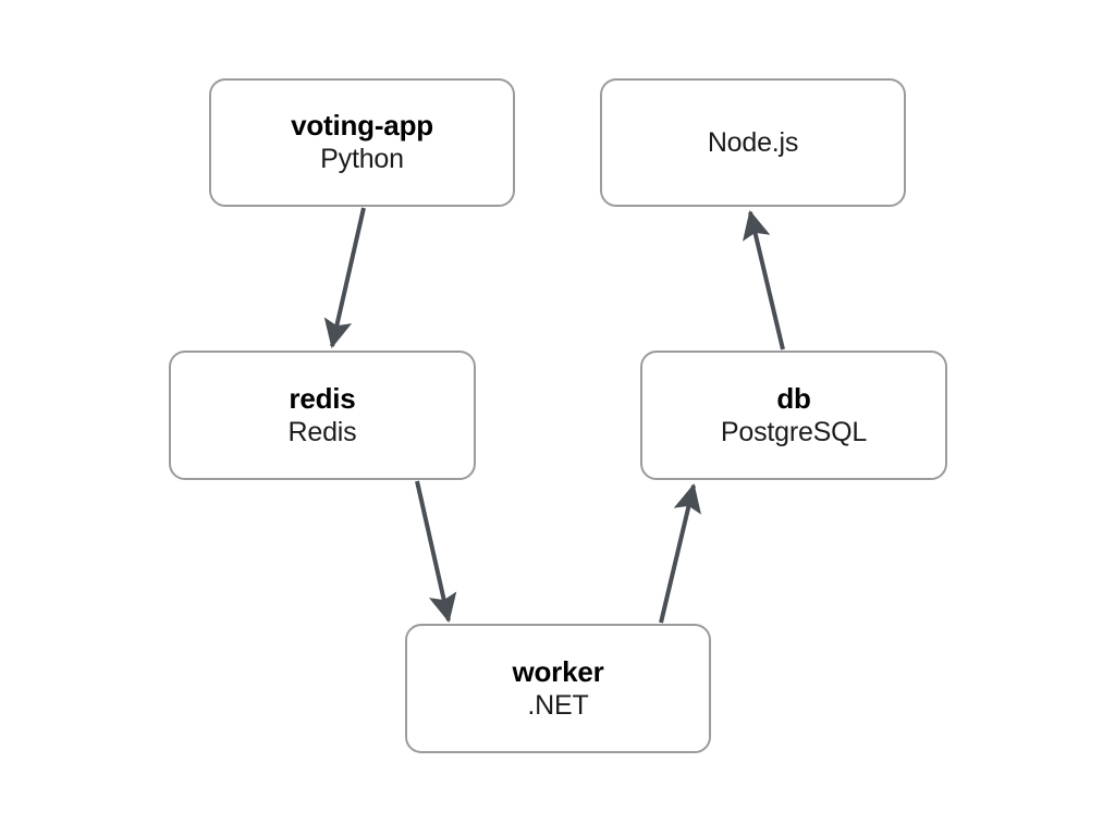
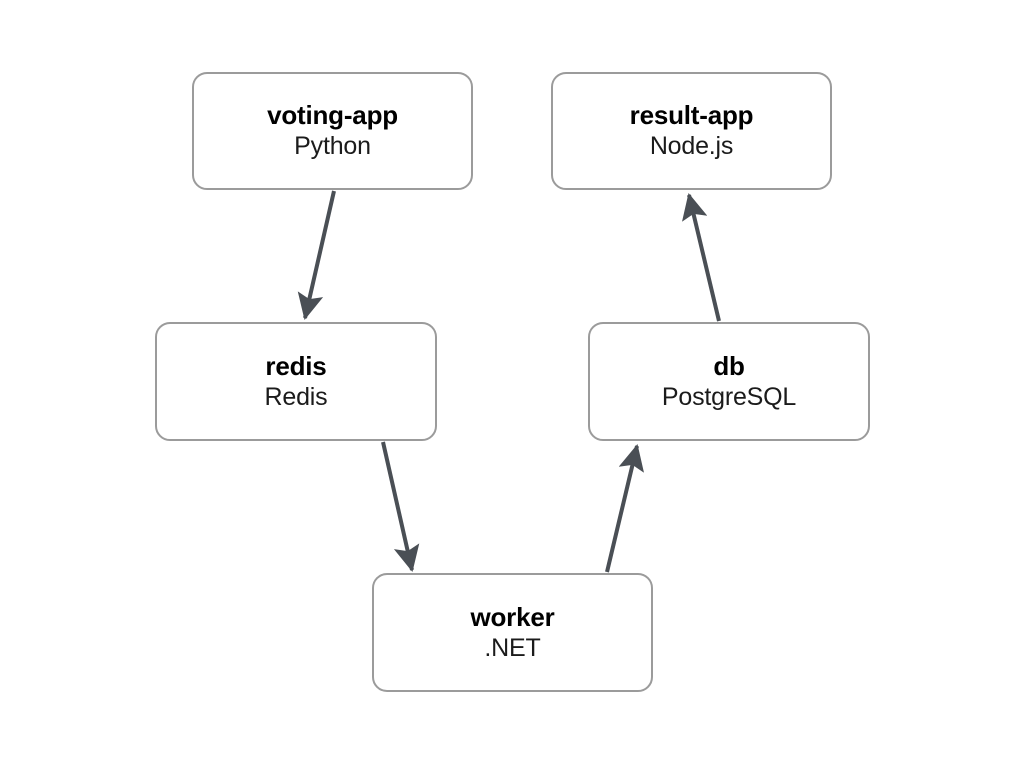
  voting-app
  Python
+ result-app
  Node.js
  redis
  Redis
  db
  PostgreSQL
  worker
  .NET
